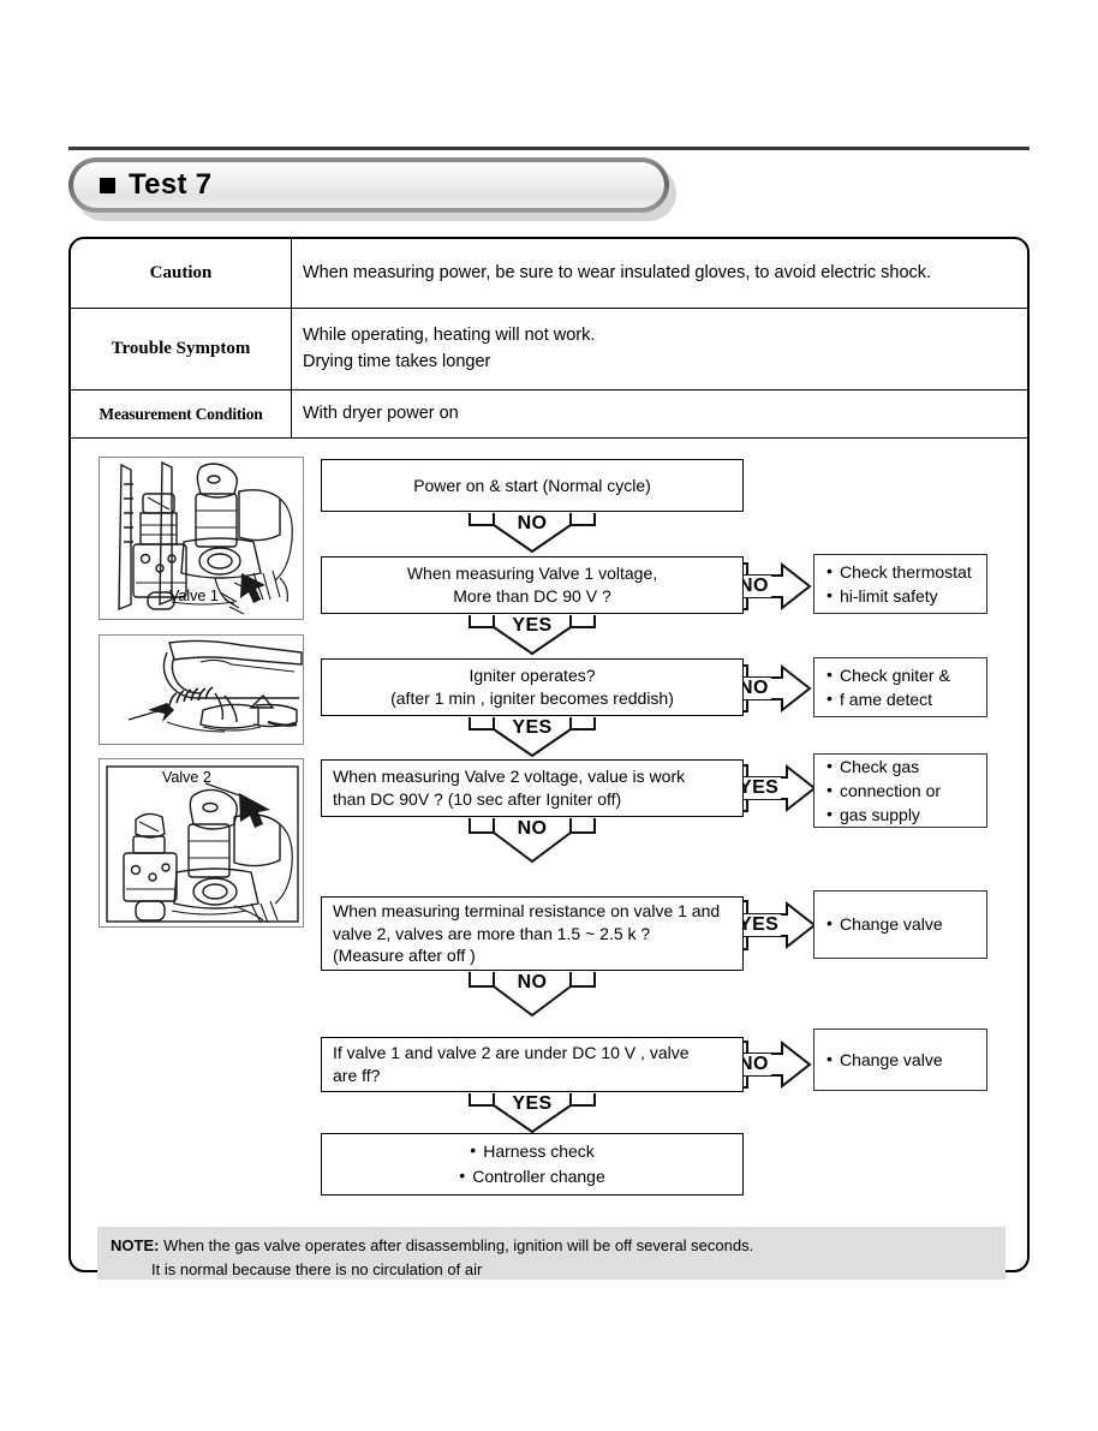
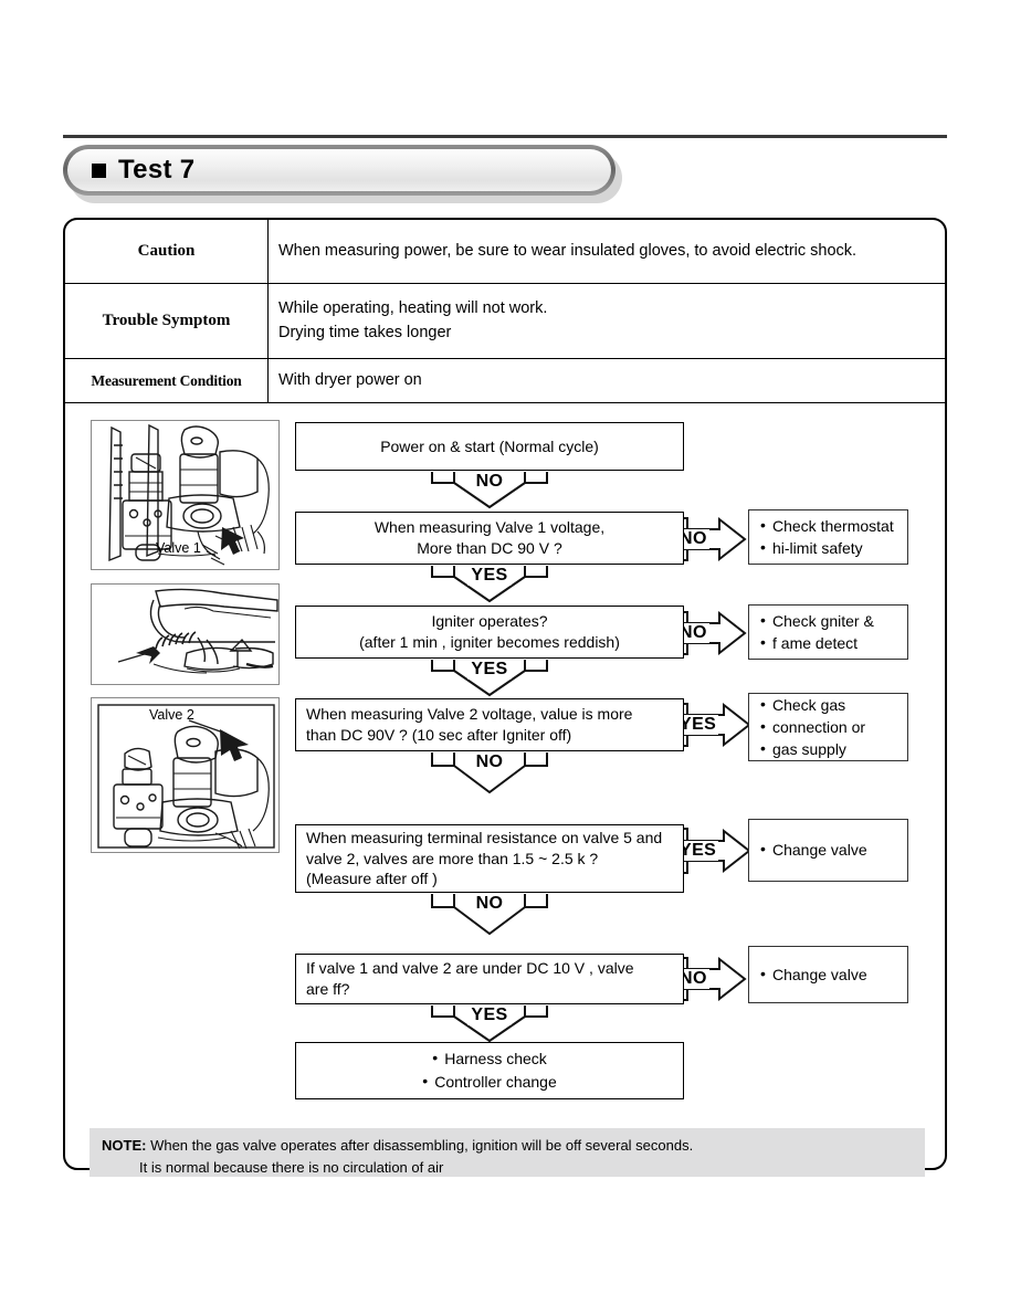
  Test 7
  Caution
  When measuring power, be sure to wear insulated gloves, to avoid electric shock.
  Trouble Symptom
  While operating, heating will not work.
  Drying time takes longer
  Measurement Condition
  With dryer power on
  Valve 1
  Valve 2
  Power on & start (Normal cycle)
  When measuring Valve 1 voltage,
  More than DC 90 V ?
  Igniter operates?
  (after 1 min , igniter becomes reddish)
- When measuring Valve 2 voltage, value is work
+ When measuring Valve 2 voltage, value is more
  than DC 90V ? (10 sec after Igniter off)
- When measuring terminal resistance on valve 1 and
+ When measuring terminal resistance on valve 5 and
  valve 2, valves are more than 1.5 ~ 2.5 k ?
  (Measure after off )
  If valve 1 and valve 2 are under DC 10 V , valve
  are ff?
  Harness check
  Controller change
  Check thermostat
  hi-limit safety
  Check gniter &
  f ame detect
  Check gas
  connection or
  gas supply
  Change valve
  Change valve
  NO
  YES
  YES
  NO
  NO
  YES
  NO
  NO
  YES
  YES
  NO
  NOTE: When the gas valve operates after disassembling, ignition will be off several seconds.
  It is normal because there is no circulation of air
